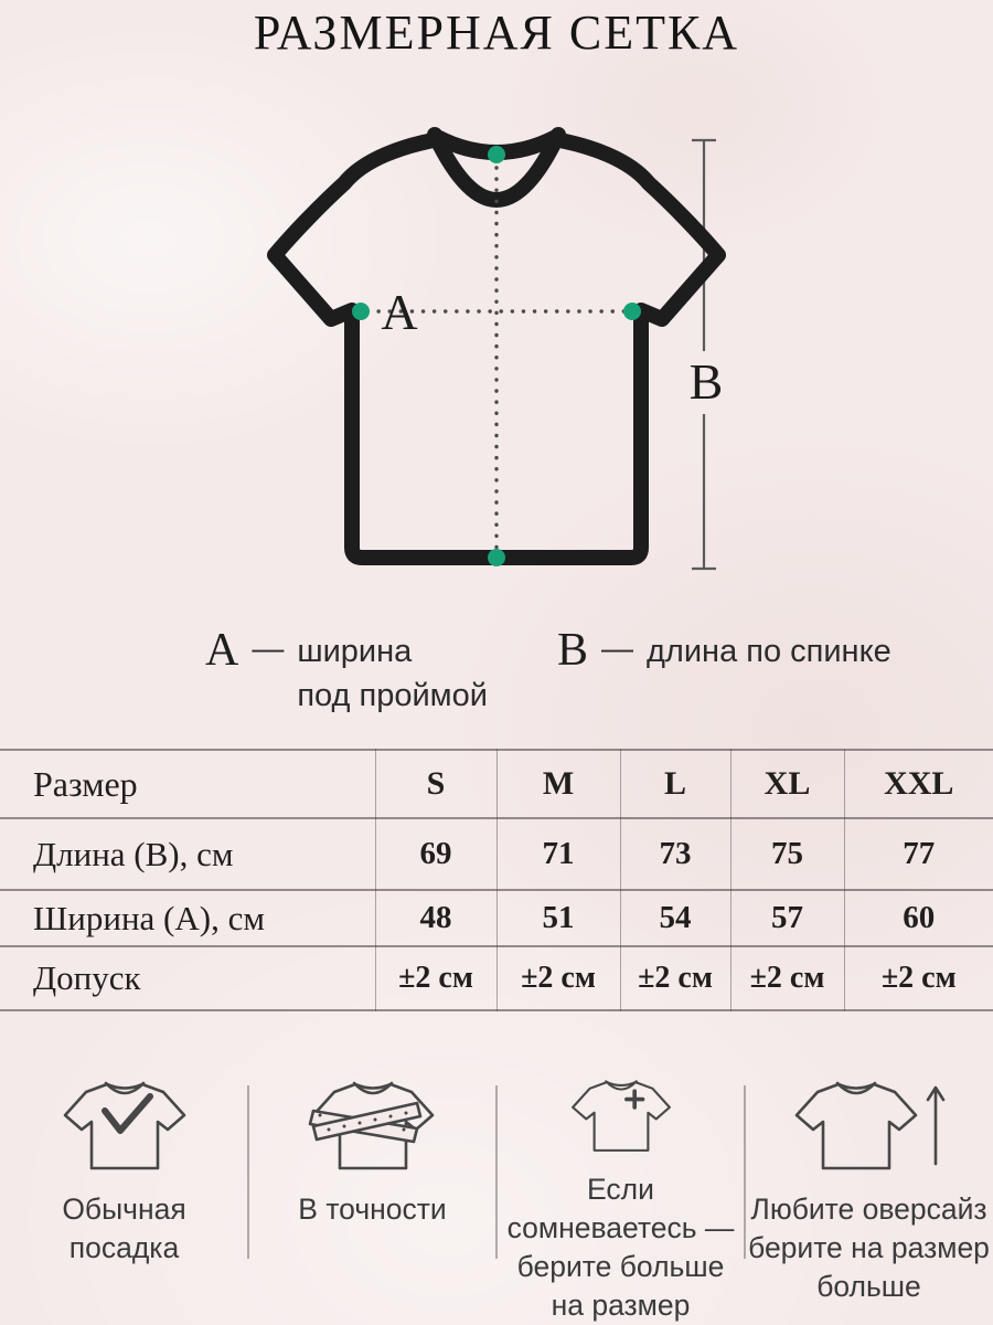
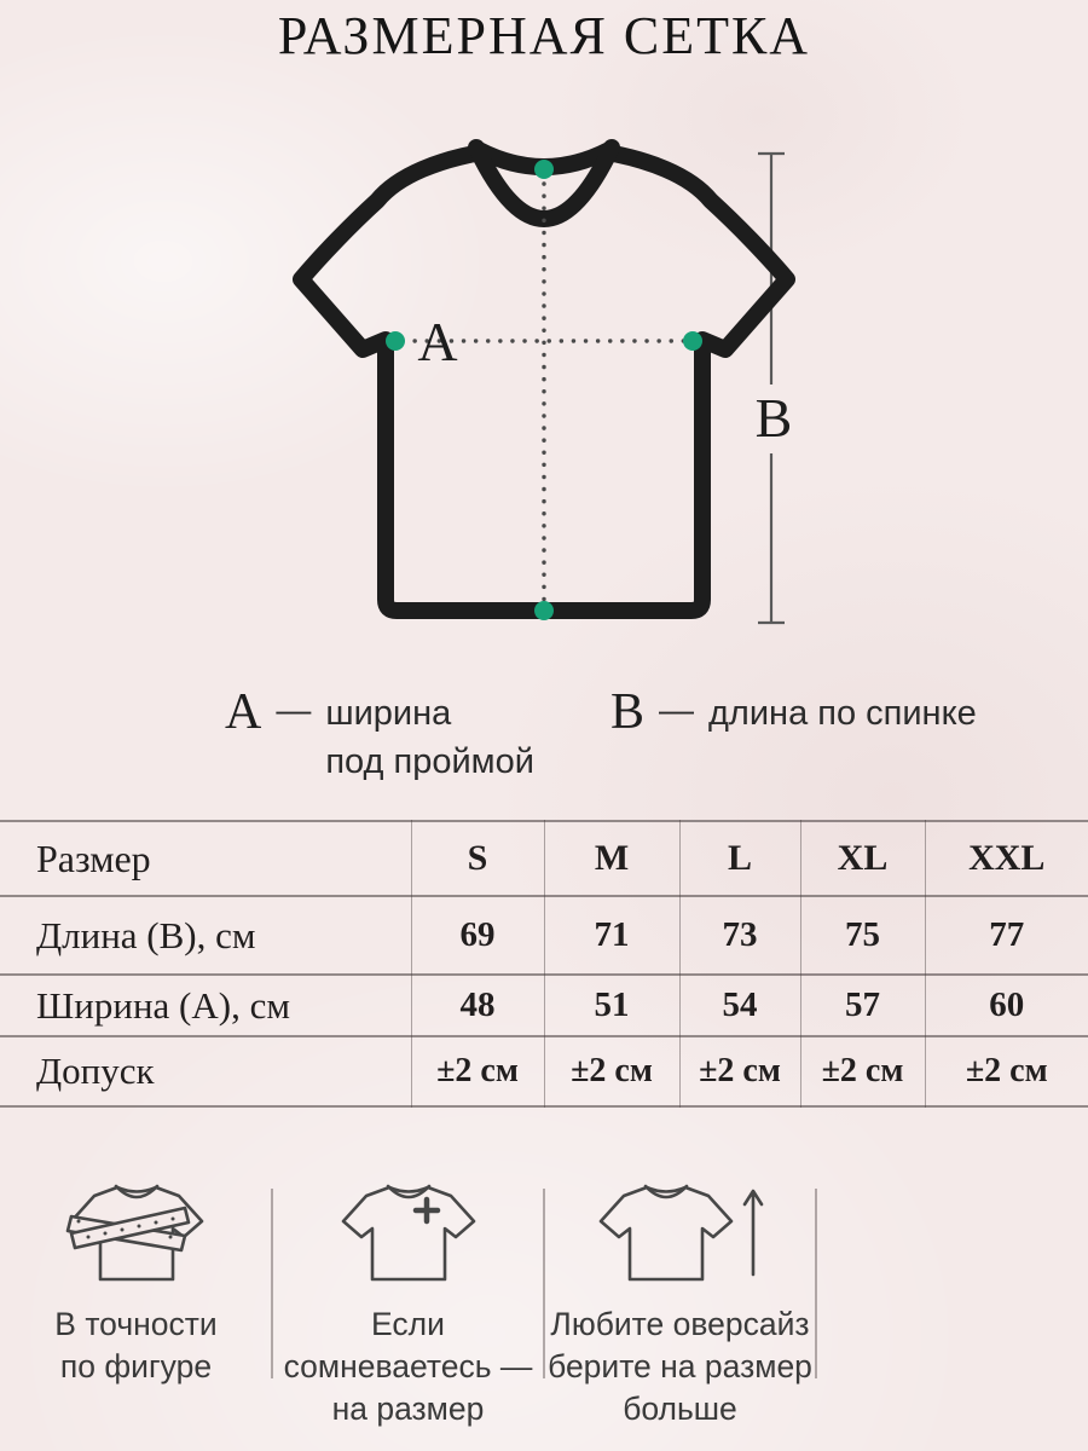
  РАЗМЕРНАЯ СЕТКА
  А
  В
  А
  —
  ширина
  под проймой
  В
  —
  длина по спинке
  Размер	S	M	L	XL	XXL
  Длина (В), см	69	71	73	75	77
  Ширина (А), см	48	51	54	57	60
  Допуск	±2 см	±2 см	±2 см	±2 см	±2 см
- Обычная
- посадка
  В точности
+ по фигуре
  Если сомневаетесь —
- берите больше
  на размер
  Любите оверсайз
  берите на размер
  больше
